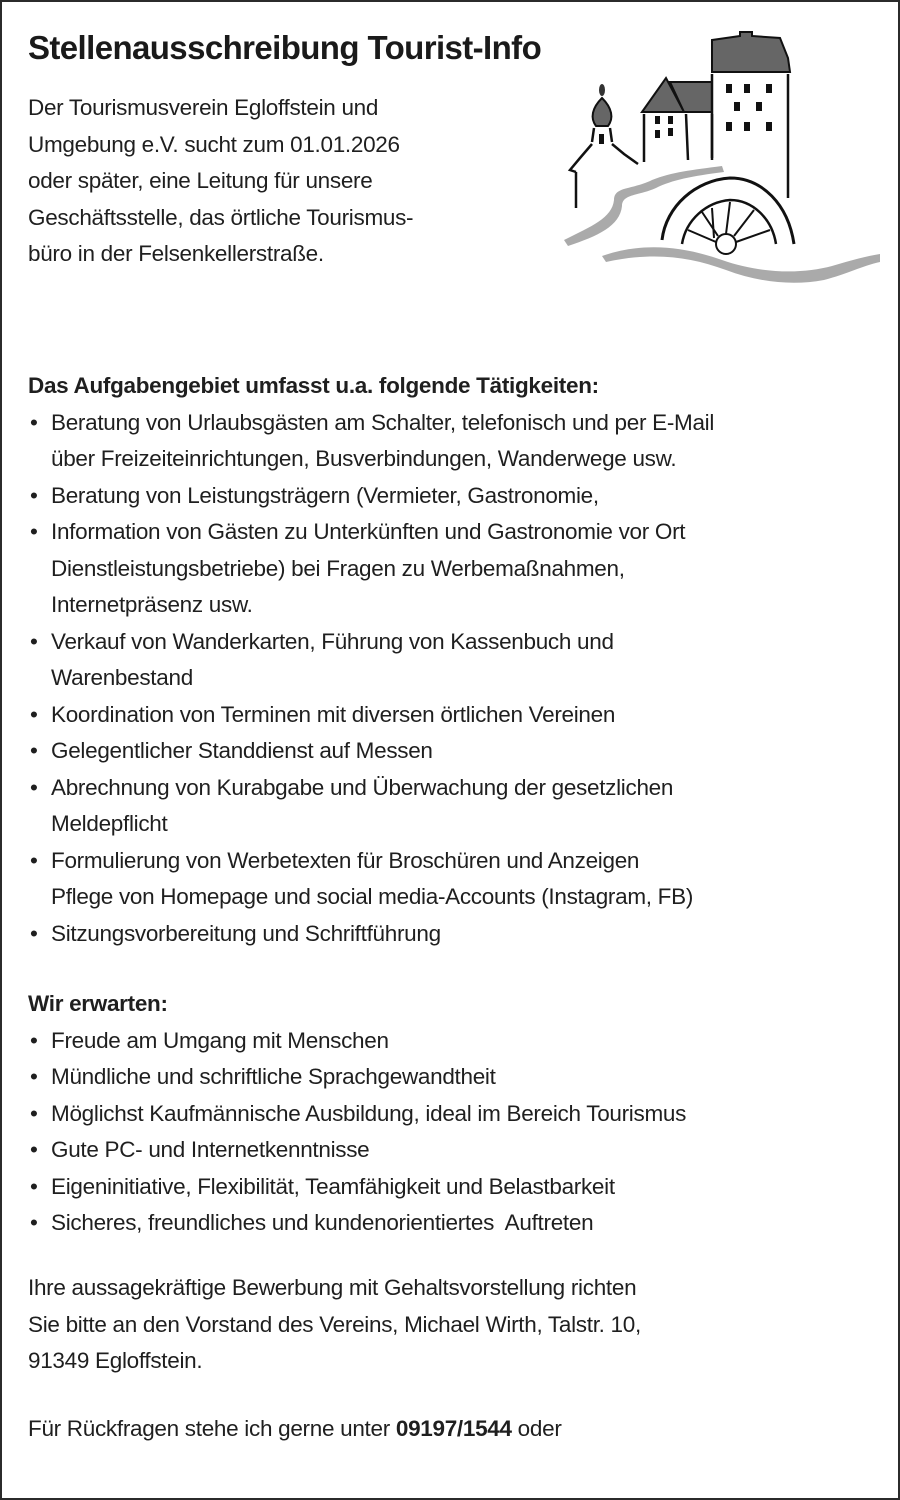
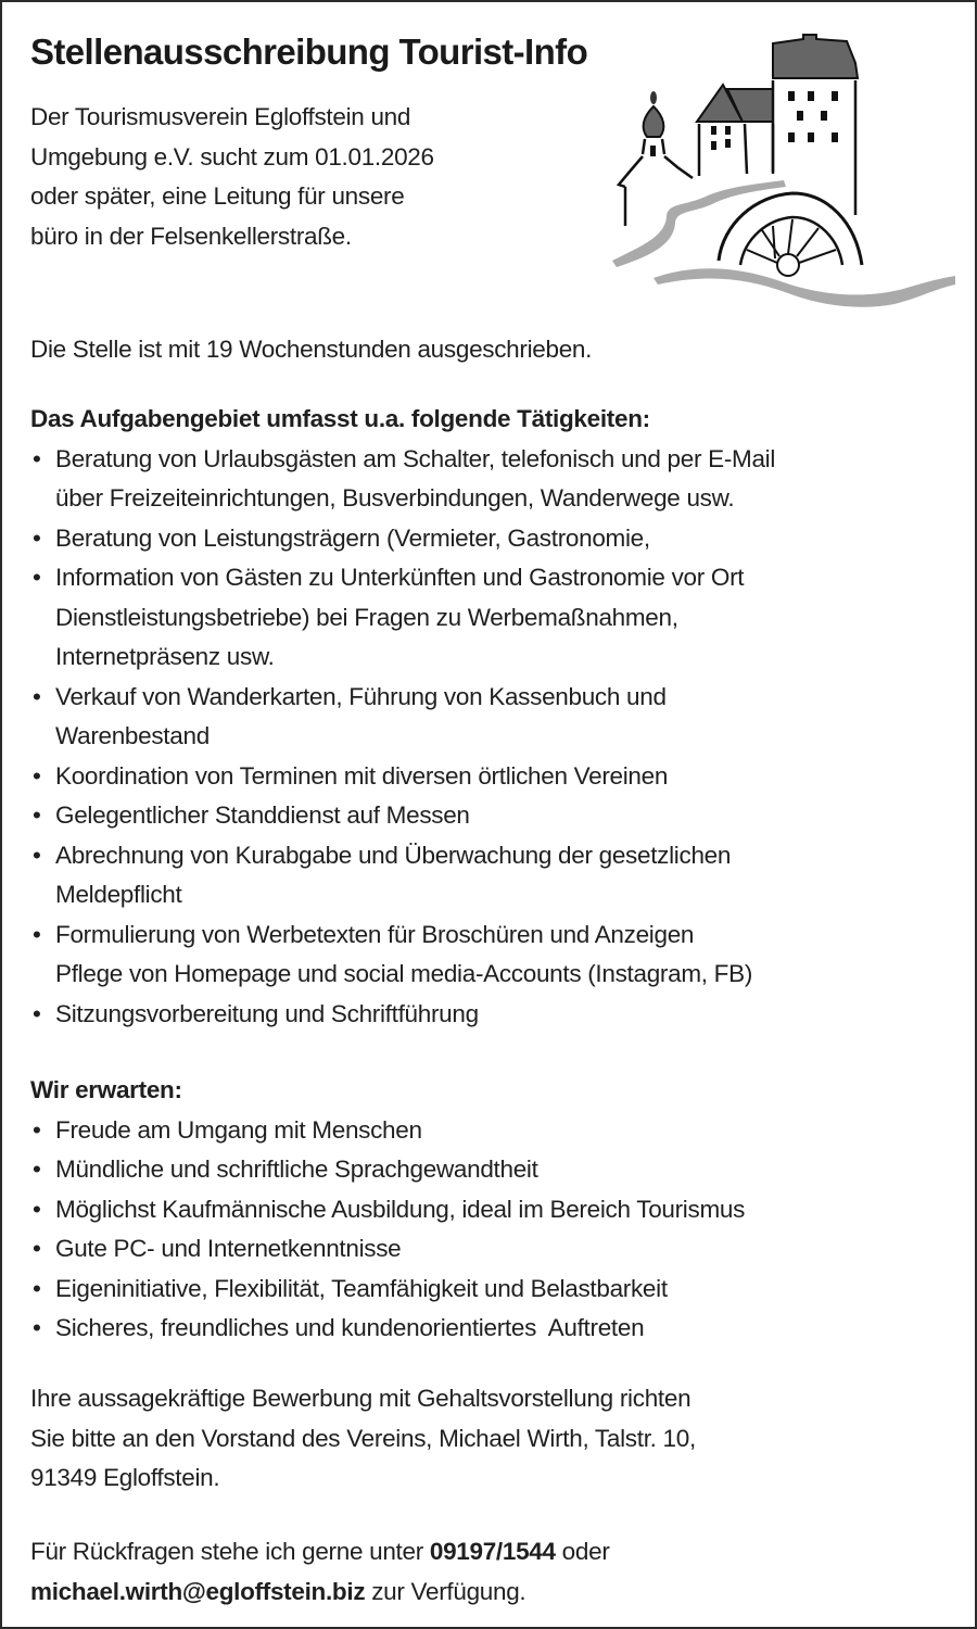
  Stellenausschreibung Tourist-Info
  Der Tourismusverein Egloffstein und
  Umgebung e.V. sucht zum 01.01.2026
  oder später, eine Leitung für unsere
- Geschäftsstelle, das örtliche Tourismus-
  büro in der Felsenkellerstraße.
+ Die Stelle ist mit 19 Wochenstunden ausgeschrieben.
  Das Aufgabengebiet umfasst u.a. folgende Tätigkeiten:
  •
  Beratung von Urlaubsgästen am Schalter, telefonisch und per E-Mail
  über Freizeiteinrichtungen, Busverbindungen, Wanderwege usw.
  •
  Beratung von Leistungsträgern (Vermieter, Gastronomie,
  •
  Information von Gästen zu Unterkünften und Gastronomie vor Ort
  Dienstleistungsbetriebe) bei Fragen zu Werbemaßnahmen,
  Internetpräsenz usw.
  •
  Verkauf von Wanderkarten, Führung von Kassenbuch und
  Warenbestand
  •
  Koordination von Terminen mit diversen örtlichen Vereinen
  •
  Gelegentlicher Standdienst auf Messen
  •
  Abrechnung von Kurabgabe und Überwachung der gesetzlichen
  Meldepflicht
  •
  Formulierung von Werbetexten für Broschüren und Anzeigen
  Pflege von Homepage und social media-Accounts (Instagram, FB)
  •
  Sitzungsvorbereitung und Schriftführung
  Wir erwarten:
  •
  Freude am Umgang mit Menschen
  •
  Mündliche und schriftliche Sprachgewandtheit
  •
  Möglichst Kaufmännische Ausbildung, ideal im Bereich Tourismus
  •
  Gute PC- und Internetkenntnisse
  •
  Eigeninitiative, Flexibilität, Teamfähigkeit und Belastbarkeit
  •
  Sicheres, freundliches und kundenorientiertes Auftreten
  Ihre aussagekräftige Bewerbung mit Gehaltsvorstellung richten
  Sie bitte an den Vorstand des Vereins, Michael Wirth, Talstr. 10,
  91349 Egloffstein.
  Für Rückfragen stehe ich gerne unter 09197/1544 oder
+ michael.wirth@egloffstein.biz zur Verfügung.
